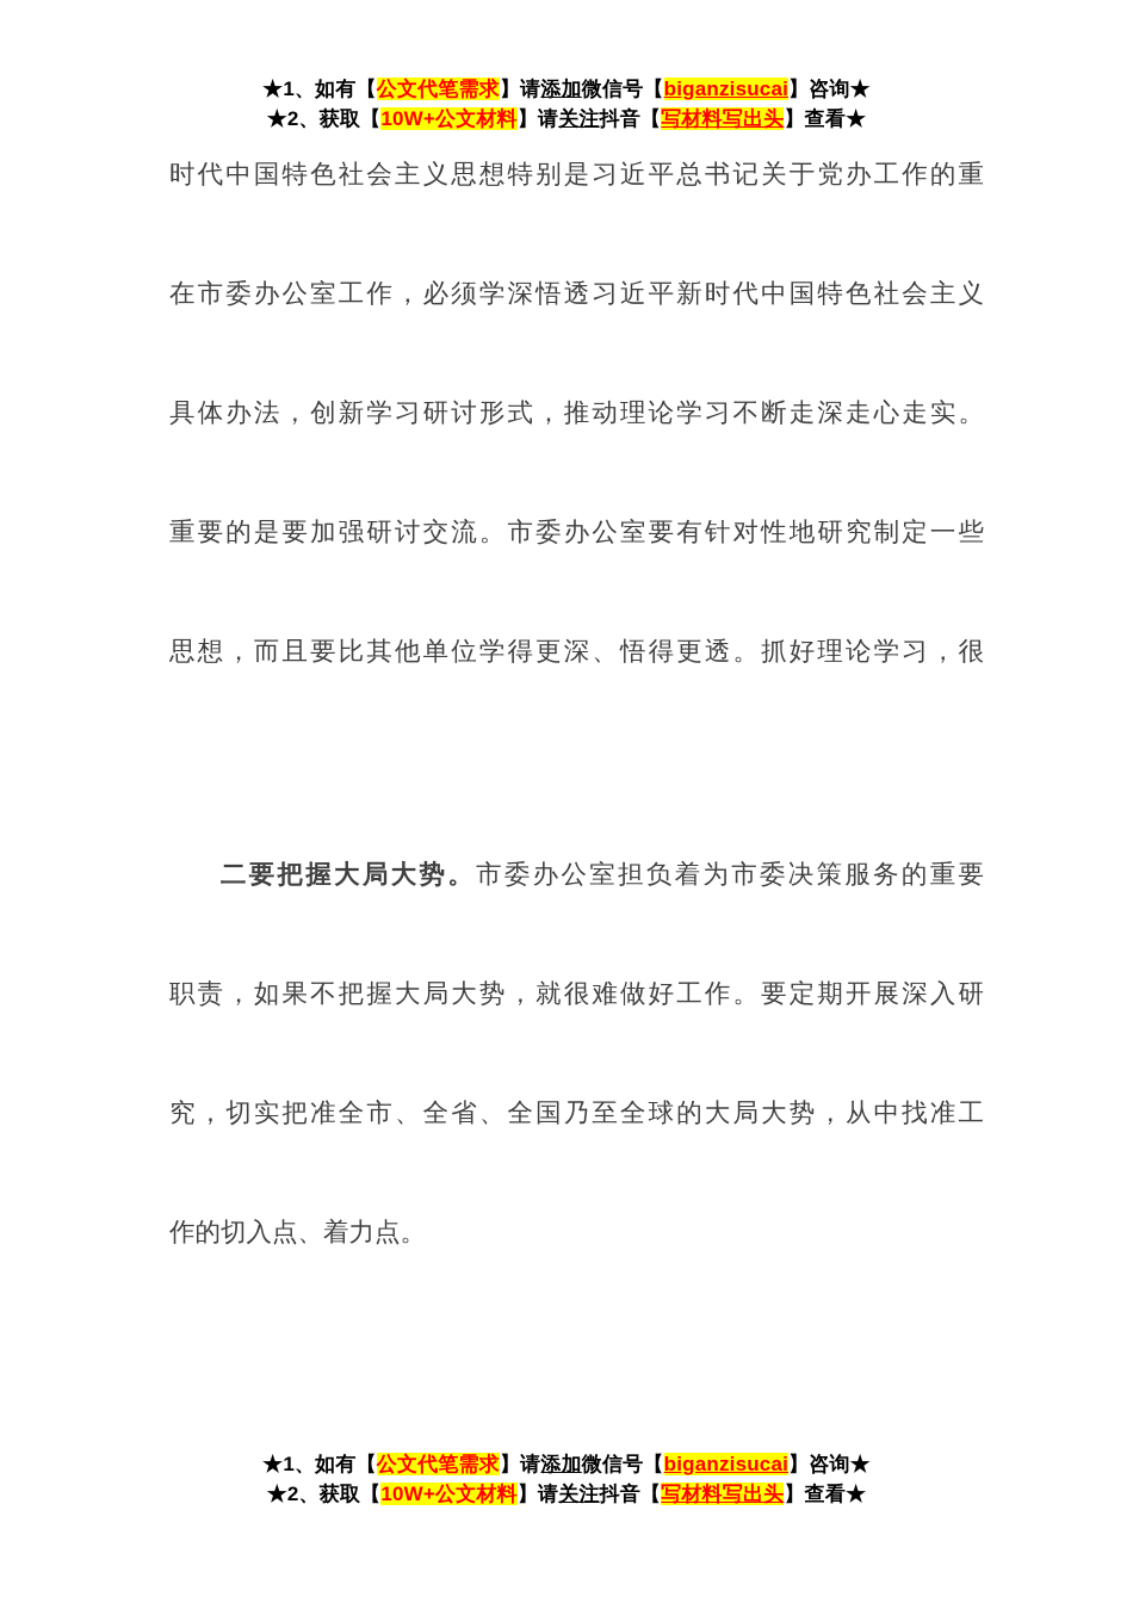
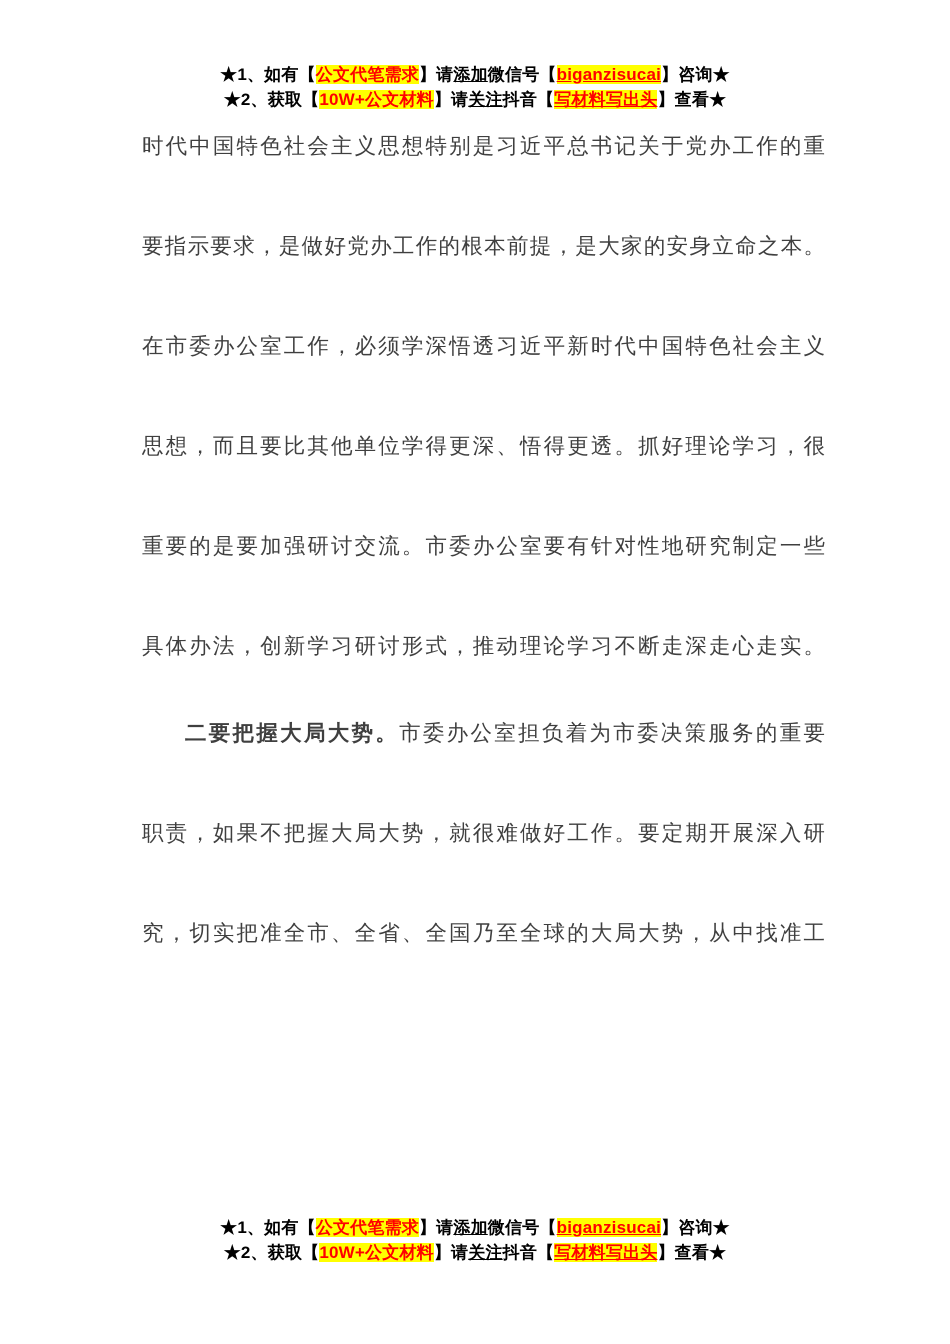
  ★1、如有【公文代笔需求】请添加微信号【biganzisucai】咨询★
  ★2、获取【10W+公文材料】请关注抖音【写材料写出头】查看★
  时代中国特色社会主义思想特别是习近平总书记关于党办工作的重
+ 要指示要求，是做好党办工作的根本前提，是大家的安身立命之本。
  在市委办公室工作，必须学深悟透习近平新时代中国特色社会主义
- 具体办法，创新学习研讨形式，推动理论学习不断走深走心走实。
+ 思想，而且要比其他单位学得更深、悟得更透。抓好理论学习，很
  重要的是要加强研讨交流。市委办公室要有针对性地研究制定一些
- 思想，而且要比其他单位学得更深、悟得更透。抓好理论学习，很
+ 具体办法，创新学习研讨形式，推动理论学习不断走深走心走实。
  二要把握大局大势。市委办公室担负着为市委决策服务的重要
  职责，如果不把握大局大势，就很难做好工作。要定期开展深入研
  究，切实把准全市、全省、全国乃至全球的大局大势，从中找准工
- 作的切入点、着力点。
  ★1、如有【公文代笔需求】请添加微信号【biganzisucai】咨询★
  ★2、获取【10W+公文材料】请关注抖音【写材料写出头】查看★
